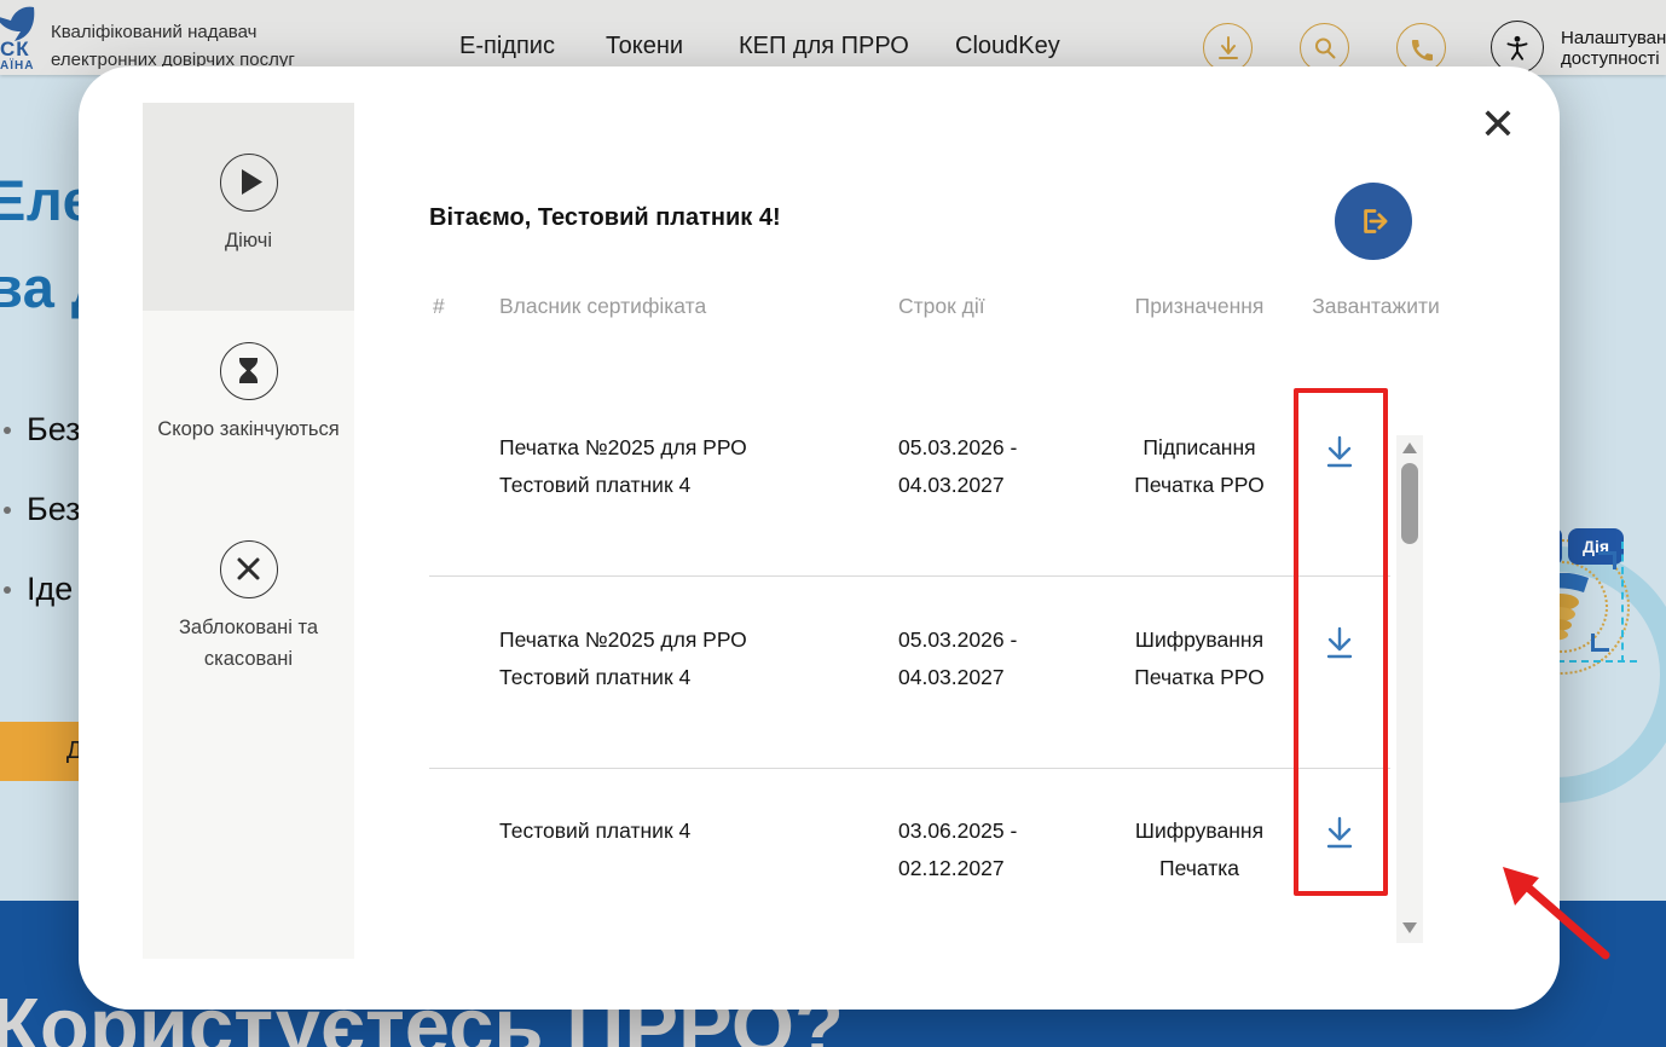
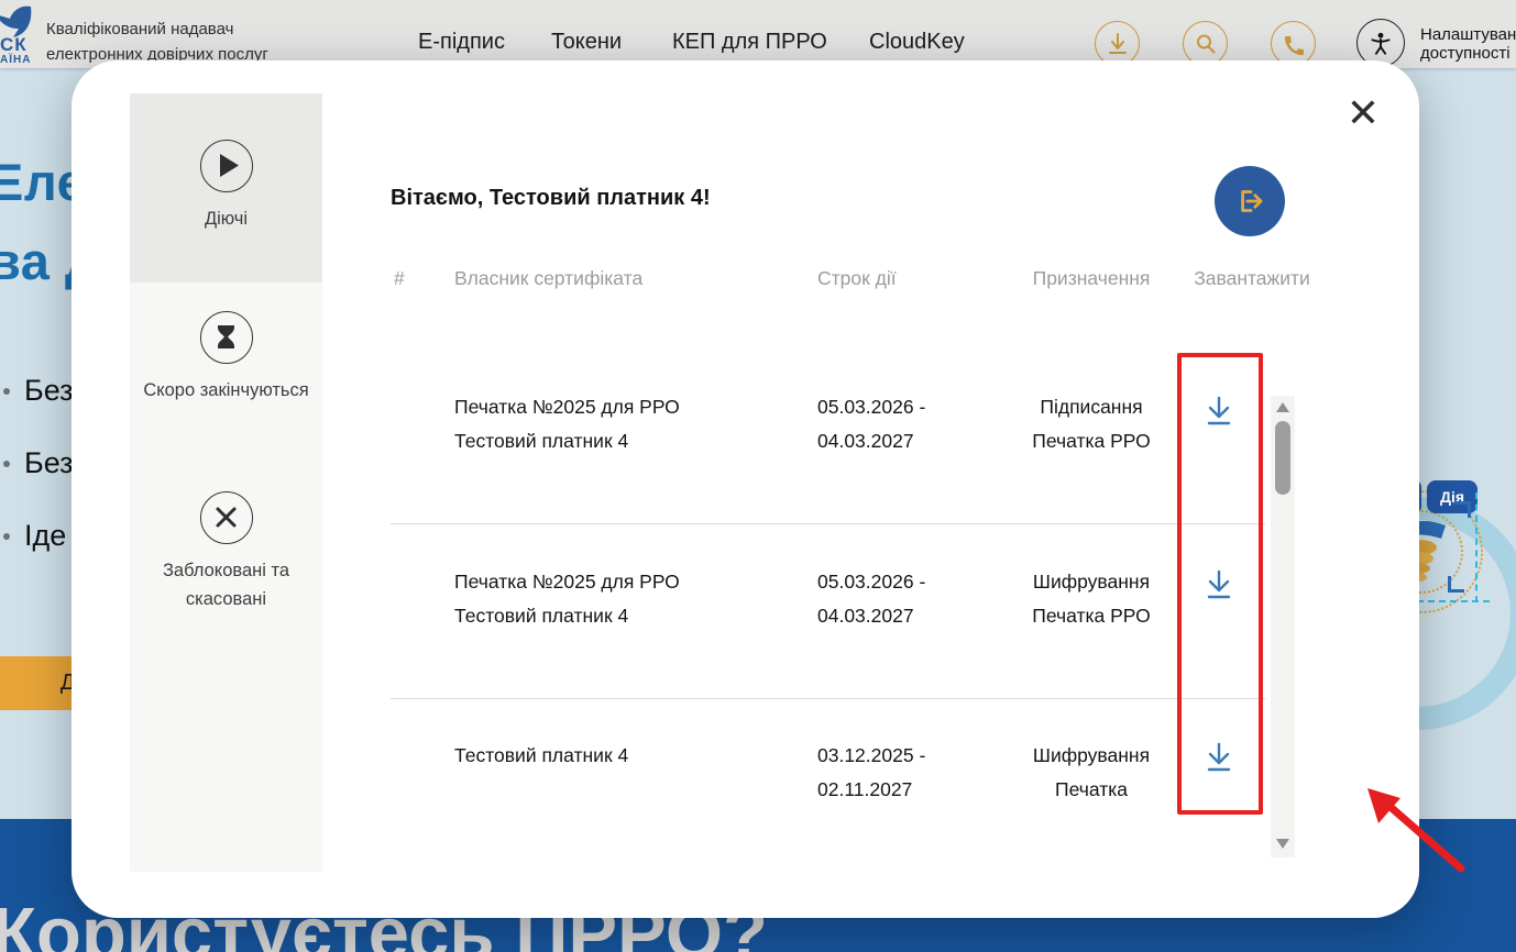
  Без
  Без
  Іде
  Дія
  Користуєтесь ПРРО?
  СК
  АЇНА
  Кваліфікований надавач
  електронних довірчих послуг
  Е-підпис
  Токени
  КЕП для ПРРО
  CloudKey
  Налаштуван
  доступності
  ✕
  Діючі
  Скоро закінчуються
  Заблоковані та скасовані
  Вітаємо, Тестовий платник 4!
  #
  Власник сертифіката
  Строк дії
  Призначення
  Завантажити
  Печатка №2025 для РРО
  Тестовий платник 4
  05.03.2026 -
  04.03.2027
  Підписання
  Печатка РРО
  Печатка №2025 для РРО
  Тестовий платник 4
  05.03.2026 -
  04.03.2027
  Шифрування
  Печатка РРО
  Тестовий платник 4
- 03.06.2025 -
+ 03.12.2025 -
- 02.12.2027
+ 02.11.2027
  Шифрування
  Печатка
